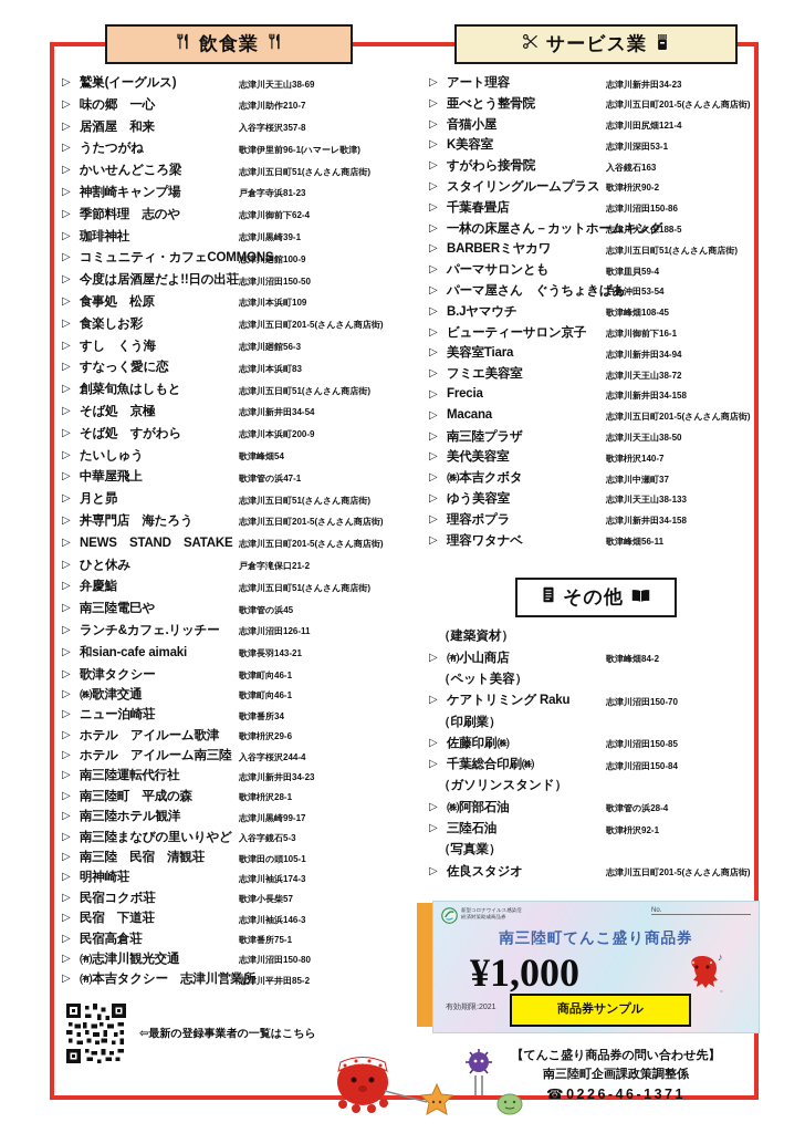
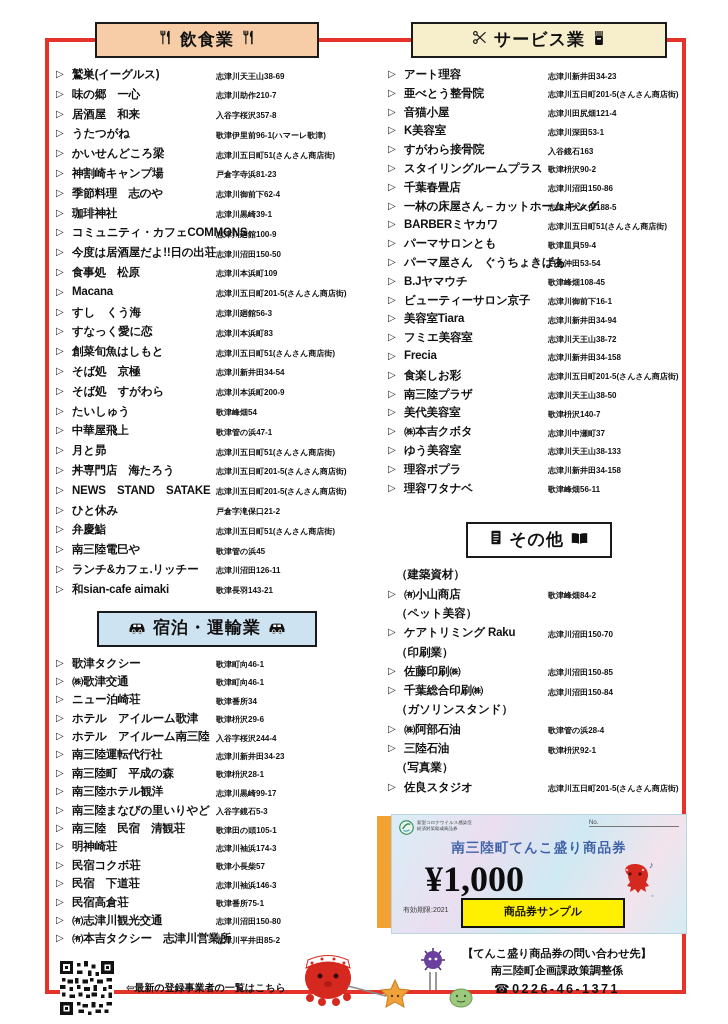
  飲食業
  ▷
  鷲巣(イーグルス)
  志津川天王山38-69
  ▷
  味の郷 一心
  志津川助作210-7
  ▷
  居酒屋 和来
  入谷字桜沢357-8
  ▷
  うたつがね
  歌津伊里前96-1(ハマーレ歌津)
  ▷
  かいせんどころ梁
  志津川五日町51(さんさん商店街)
  ▷
  神割崎キャンプ場
  戸倉字寺浜81-23
  ▷
  季節料理 志のや
  志津川御前下62-4
  ▷
  珈琲神社
  志津川黒崎39-1
  ▷
  コミュニティ・カフェCOMMONS
  志津川廻館100-9
  ▷
  今度は居酒屋だよ!!日の出荘
  志津川沼田150-50
  ▷
  食事処 松原
  志津川本浜町109
  ▷
- 食楽しお彩
+ Macana
  志津川五日町201-5(さんさん商店街)
  ▷
  すし くう海
  志津川廻館56-3
  ▷
  すなっく愛に恋
  志津川本浜町83
  ▷
  創菜旬魚はしもと
  志津川五日町51(さんさん商店街)
  ▷
  そば処 京極
  志津川新井田34-54
  ▷
  そば処 すがわら
  志津川本浜町200-9
  ▷
  たいしゅう
  歌津峰畑54
  ▷
  中華屋飛上
  歌津管の浜47-1
  ▷
  月と昴
  志津川五日町51(さんさん商店街)
  ▷
  丼専門店 海たろう
  志津川五日町201-5(さんさん商店街)
  ▷
  NEWS STAND SATAKE
  志津川五日町201-5(さんさん商店街)
  ▷
  ひと休み
  戸倉字滝保口21-2
  ▷
  弁慶鮨
  志津川五日町51(さんさん商店街)
  ▷
  南三陸電巳や
  歌津管の浜45
  ▷
  ランチ&カフェ.リッチー
  志津川沼田126-11
  ▷
  和sian-cafe aimaki
  歌津長羽143-21
+ 宿泊・運輸業
  ▷
  歌津タクシー
  歌津町向46-1
  ▷
  ㈱歌津交通
  歌津町向46-1
  ▷
  ニュー泊崎荘
  歌津番所34
  ▷
  ホテル アイルーム歌津
  歌津枡沢29-6
  ▷
  ホテル アイルーム南三陸
  入谷字桜沢244-4
  ▷
  南三陸運転代行社
  志津川新井田34-23
  ▷
  南三陸町 平成の森
  歌津枡沢28-1
  ▷
  南三陸ホテル観洋
  志津川黒崎99-17
  ▷
  南三陸まなびの里いりやど
  入谷字鏡石5-3
  ▷
  南三陸 民宿 清観荘
  歌津田の頭105-1
  ▷
  明神崎荘
  志津川袖浜174-3
  ▷
  民宿コクボ荘
  歌津小長柴57
  ▷
  民宿 下道荘
  志津川袖浜146-3
  ▷
  民宿高倉荘
  歌津番所75-1
  ▷
  ㈲志津川観光交通
  志津川沼田150-80
  ▷
  ㈲本吉タクシー 志津川営業所
  志津川平井田85-2
  ⇦最新の登録事業者の一覧はこちら
  サービス業
  ▷
  アート理容
  志津川新井田34-23
  ▷
  亜べとう整骨院
  志津川五日町201-5(さんさん商店街)
  ▷
  音猫小屋
  志津川田尻畑121-4
  ▷
  K美容室
  志津川深田53-1
  ▷
  すがわら接骨院
  入谷鏡石163
  ▷
  スタイリングルームプラス
  歌津枡沢90-2
  ▷
  千葉春畳店
  志津川沼田150-86
  ▷
  一林の床屋さん－カットホームキング
  志津川大久保188-5
  ▷
  BARBERミヤカワ
  志津川五日町51(さんさん商店街)
  ▷
  パーマサロンとも
  歌津皿貝59-4
  ▷
  パーマ屋さん ぐうちょきばあ
  戸倉沖田53-54
  ▷
  B.Jヤマウチ
  歌津峰畑108-45
  ▷
  ビューティーサロン京子
  志津川御前下16-1
  ▷
  美容室Tiara
  志津川新井田34-94
  ▷
  フミエ美容室
  志津川天王山38-72
  ▷
  Frecia
  志津川新井田34-158
  ▷
- Macana
+ 食楽しお彩
  志津川五日町201-5(さんさん商店街)
  ▷
  南三陸プラザ
  志津川天王山38-50
  ▷
  美代美容室
  歌津枡沢140-7
  ▷
  ㈱本吉クボタ
  志津川中瀬町37
  ▷
  ゆう美容室
  志津川天王山38-133
  ▷
  理容ポプラ
  志津川新井田34-158
  ▷
  理容ワタナベ
  歌津峰畑56-11
  その他
  （建築資材）
  ▷
  ㈲小山商店
  歌津峰畑84-2
  （ペット美容）
  ▷
  ケアトリミング Raku
  志津川沼田150-70
  （印刷業）
  ▷
  佐藤印刷㈱
  志津川沼田150-85
  ▷
  千葉総合印刷㈱
  志津川沼田150-84
  （ガソリンスタンド）
  ▷
  ㈱阿部石油
  歌津管の浜28-4
  ▷
  三陸石油
  歌津枡沢92-1
  （写真業）
  ▷
  佐良スタジオ
  志津川五日町201-5(さんさん商店街)
  南三陸町てんこ盛り商品券
  ¥1,000
  ♪
  商品券サンプル
  【てんこ盛り商品券の問い合わせ先】
  南三陸町企画課政策調整係
  ☎0226-46-1371
